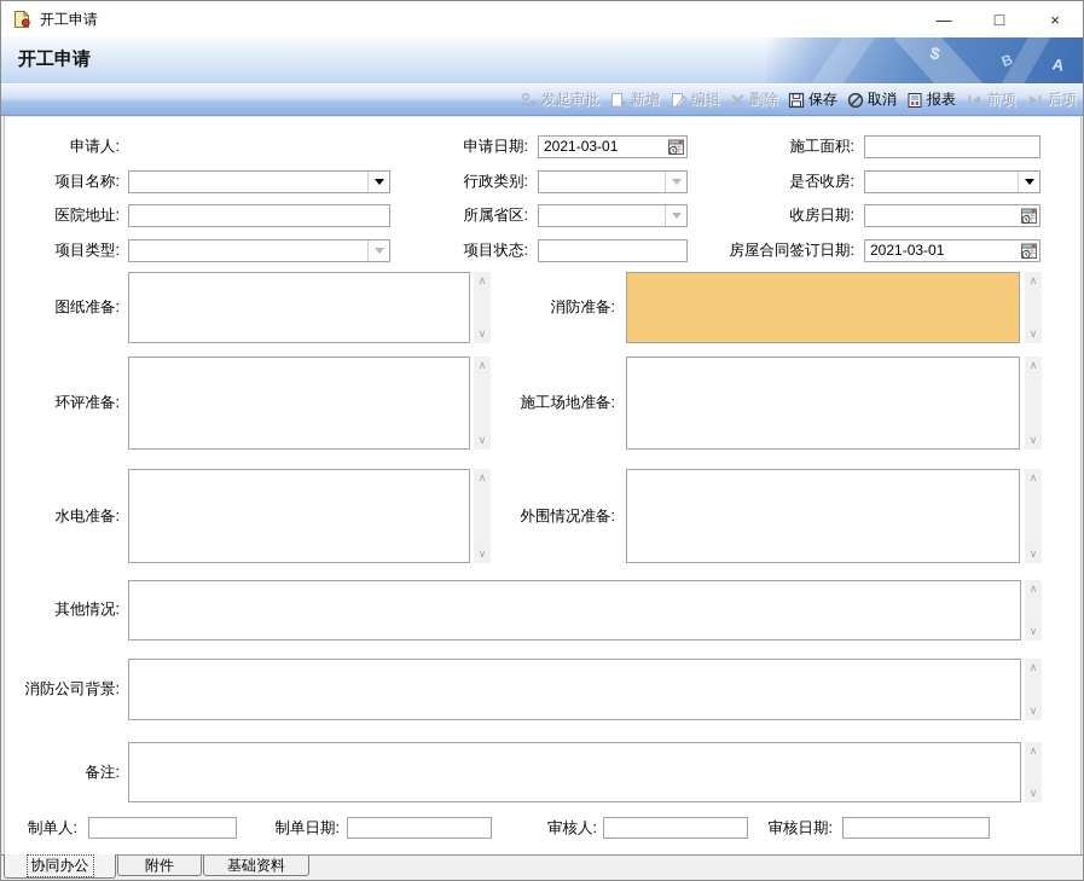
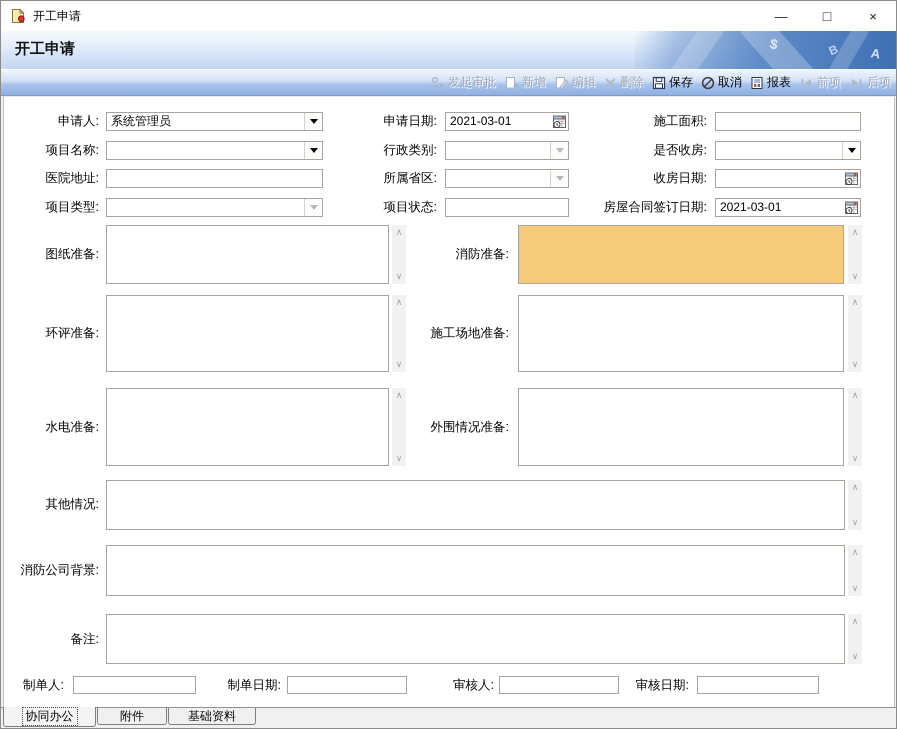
  开工申请
  —
  □
  ×
  开工申请
  发起审批
  新增
  编辑
  删除
  保存
  取消
  报表
  前项
  后项
  申请人:
+ 系统管理员
  申请日期:
  2021-03-01
  施工面积:
  项目名称:
  行政类别:
  是否收房:
  医院地址:
  所属省区:
  收房日期:
  项目类型:
  项目状态:
  房屋合同签订日期:
  2021-03-01
  图纸准备:
  消防准备:
  环评准备:
  施工场地准备:
  水电准备:
  外围情况准备:
  其他情况:
  消防公司背景:
  备注:
  制单人:
  制单日期:
  审核人:
  审核日期:
  协同办公
  附件
  基础资料
